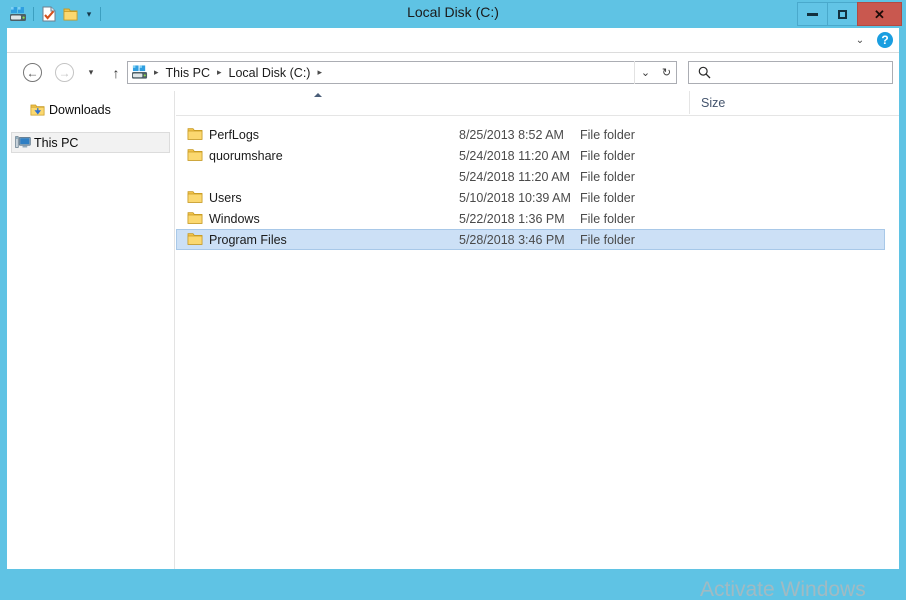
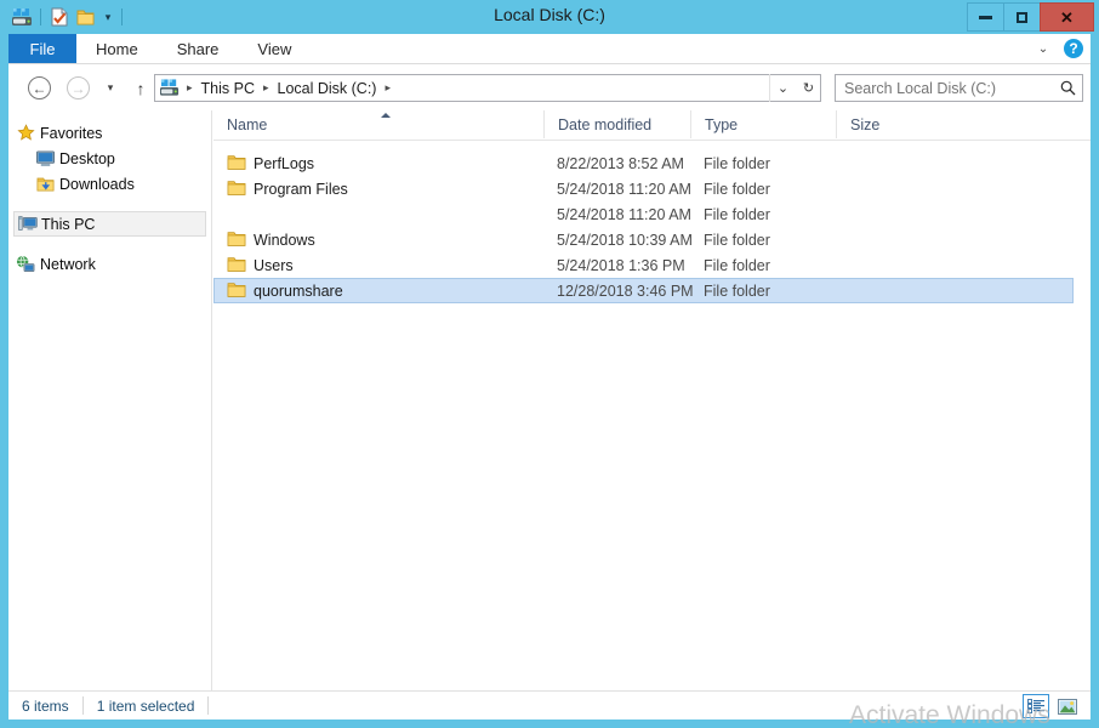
  ▾
  Local Disk (C:)
  ✕
+ File
+ Home
+ Share
+ View
  ⌄
  ?
  ←
  →
  ▾
  ↑
  ▸
  This PC
  ▸
  Local Disk (C:)
  ▸
  ⌄
  ↻
+ Search Local Disk (C:)
+ Favorites
+ Desktop
  Downloads
  This PC
+ Network
+ Name
+ Date modified
+ Type
  Size
  PerfLogs
- 8/25/2013 8:52 AM
+ 8/22/2013 8:52 AM
  File folder
- quorumshare
+ Program Files
  5/24/2018 11:20 AM
  File folder
  5/24/2018 11:20 AM
  File folder
- Users
+ Windows
- 5/10/2018 10:39 AM
+ 5/24/2018 10:39 AM
  File folder
- Windows
+ Users
- 5/22/2018 1:36 PM
+ 5/24/2018 1:36 PM
  File folder
- Program Files
+ quorumshare
- 5/28/2018 3:46 PM
+ 12/28/2018 3:46 PM
  File folder
+ 6 items
+ 1 item selected
  Activate Windows
